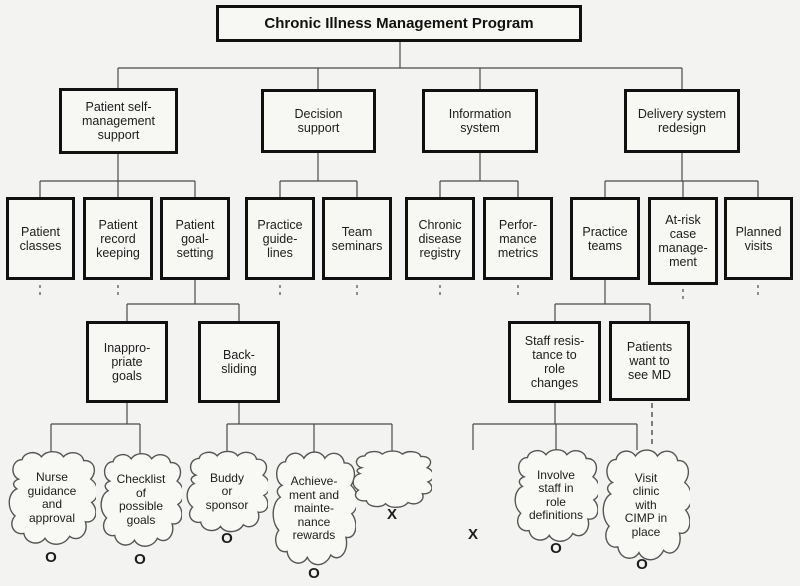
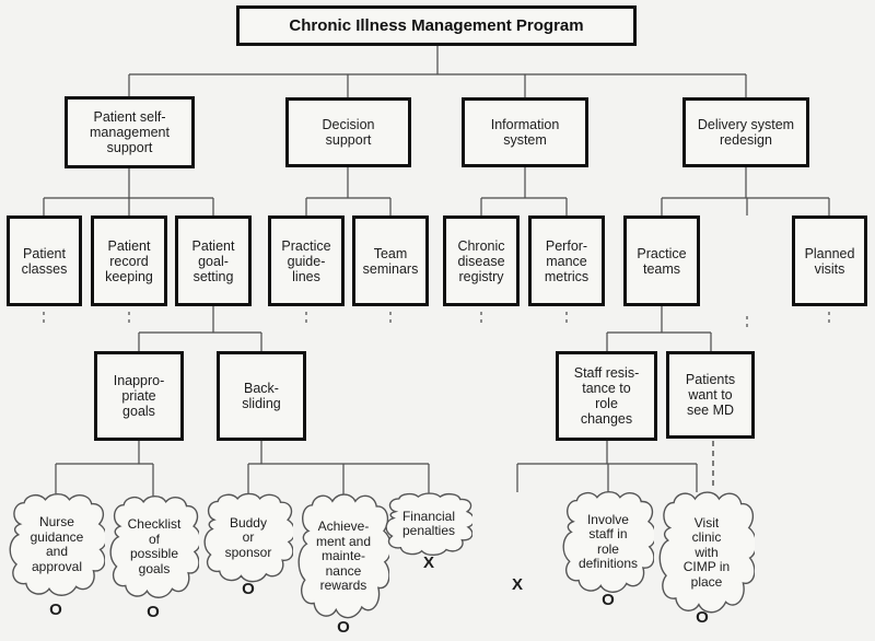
  Chronic Illness Management Program
  Patient self-
  management
  support
  Decision
  support
  Information
  system
  Delivery system
  redesign
  Patient
  classes
  Patient
  record
  keeping
  Patient
  goal-
  setting
  Practice
  guide-
  lines
  Team
  seminars
  Chronic
  disease
  registry
  Perfor-
  mance
  metrics
  Practice
  teams
- At-risk
- case
- manage-
- ment
  Planned
  visits
  Inappro-
  priate
  goals
  Back-
  sliding
  Staff resis-
  tance to
  role
  changes
  Patients
  want to
  see MD
  Nurse
  guidance
  and
  approval
  O
  Checklist
  of
  possible
  goals
  O
  Buddy
  or
  sponsor
  O
  Achieve-
  ment and
  mainte-
  nance
  rewards
  O
+ Financial
+ penalties
  X
  X
  Involve
  staff in
  role
  definitions
  O
  Visit
  clinic
  with
  CIMP in
  place
  O
